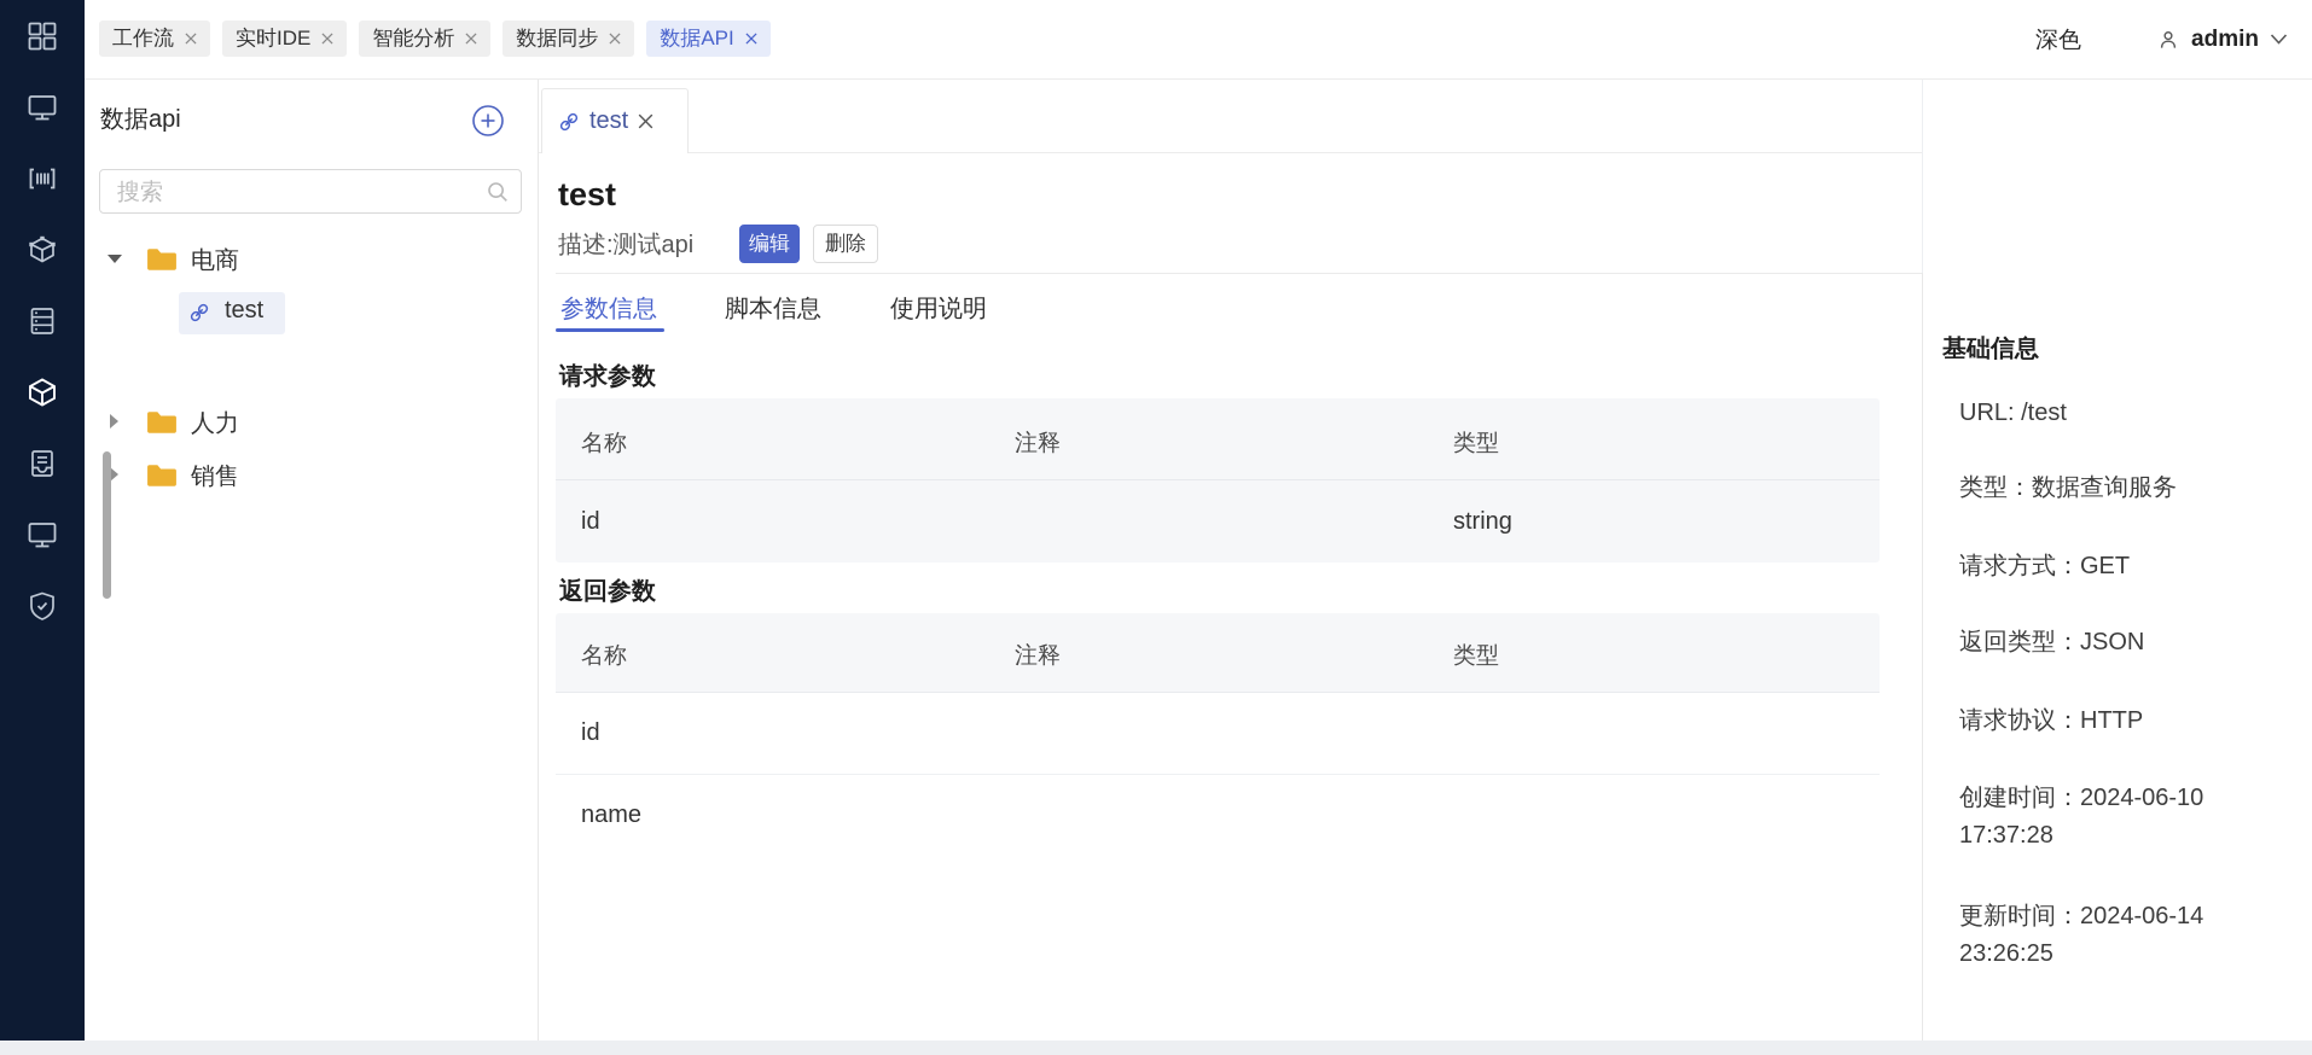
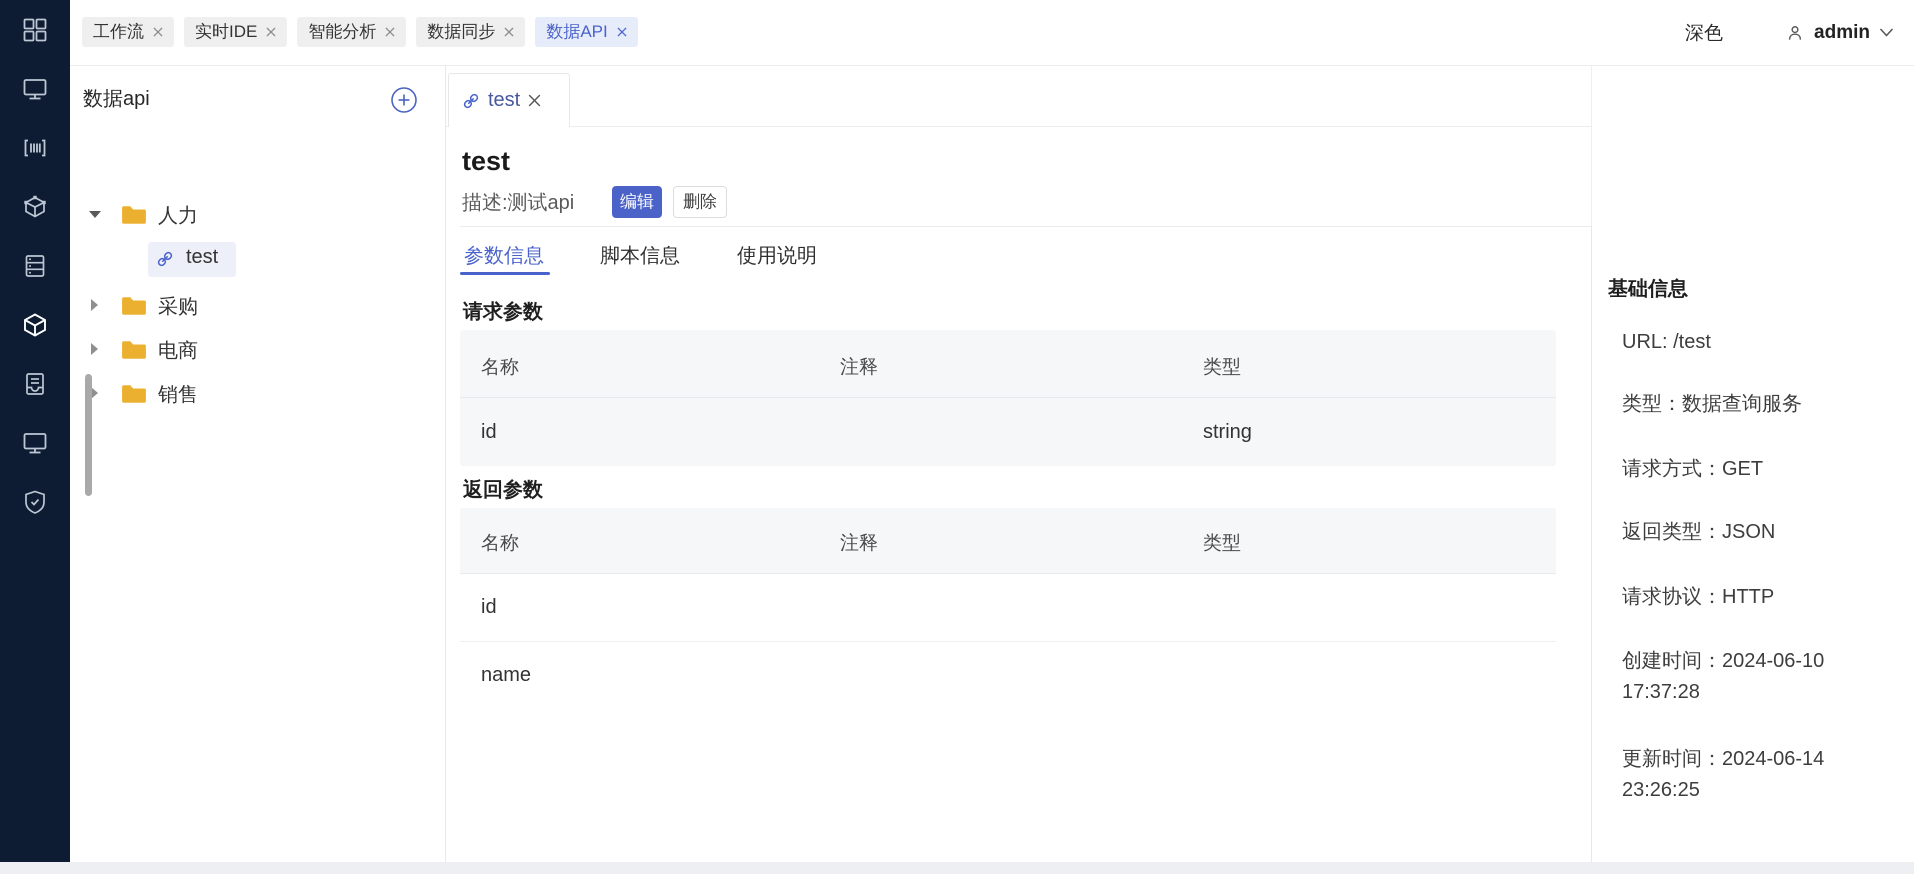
  工作流
  实时IDE
  智能分析
  数据同步
  数据API
  深色
  admin
  数据api
- 搜索
- 电商
+ 人力
  test
+ 采购
- 人力
+ 电商
  销售
  test
  test
  描述:测试api
  编辑
  删除
  参数信息
  脚本信息
  使用说明
  请求参数
  名称
  注释
  类型
  id
  string
  返回参数
  名称
  注释
  类型
  id
  name
  基础信息
  URL: /test
  类型：数据查询服务
  请求方式：GET
  返回类型：JSON
  请求协议：HTTP
  创建时间：2024-06-10
  17:37:28
  更新时间：2024-06-14
  23:26:25
